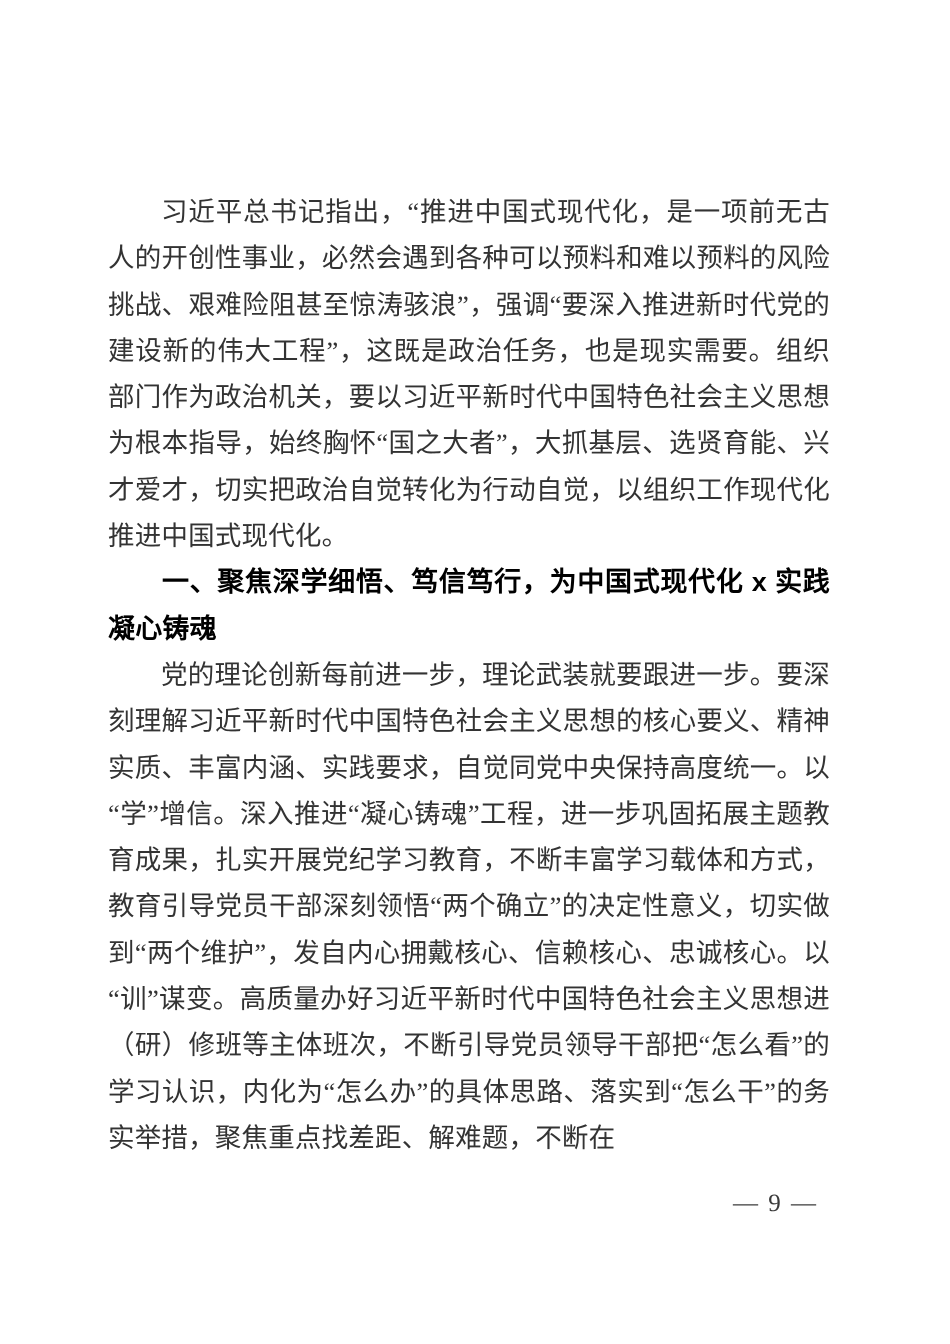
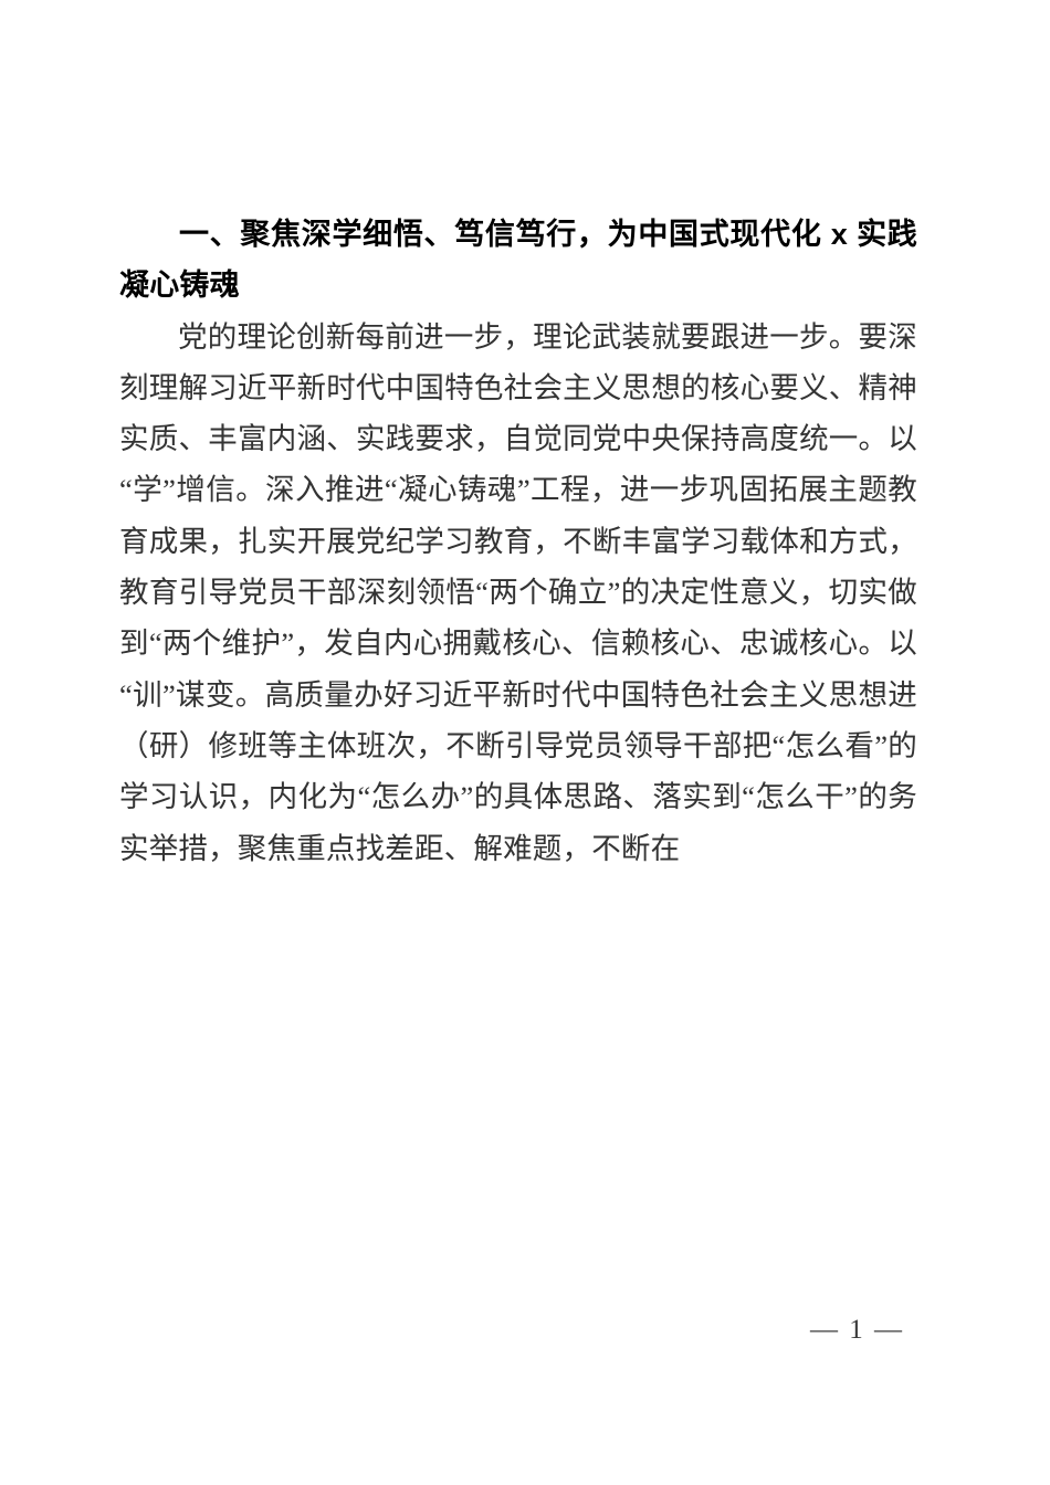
- 习近平总书记指出，“推进中国式现代化，是一项前无古人的开创性事业，必然会遇到各种可以预料和难以预料的风险挑战、艰难险阻甚至惊涛骇浪”，强调“要深入推进新时代党的建设新的伟大工程”，这既是政治任务，也是现实需要。组织部门作为政治机关，要以习近平新时代中国特色社会主义思想为根本指导，始终胸怀“国之大者”，大抓基层、选贤育能、兴才爱才，切实把政治自觉转化为行动自觉，以组织工作现代化推进中国式现代化。
  一、聚焦深学细悟、笃信笃行，为中国式现代化 x 实践凝心铸魂
  党的理论创新每前进一步，理论武装就要跟进一步。要深刻理解习近平新时代中国特色社会主义思想的核心要义、精神实质、丰富内涵、实践要求，自觉同党中央保持高度统一。以“学”增信。深入推进“凝心铸魂”工程，进一步巩固拓展主题教育成果，扎实开展党纪学习教育，不断丰富学习载体和方式，教育引导党员干部深刻领悟“两个确立”的决定性意义，切实做到“两个维护”，发自内心拥戴核心、信赖核心、忠诚核心。以“训”谋变。高质量办好习近平新时代中国特色社会主义思想进（研）修班等主体班次，不断引导党员领导干部把“怎么看”的学习认识，内化为“怎么办”的具体思路、落实到“怎么干”的务实举措，聚焦重点找差距、解难题，不断在
- — 9 —
+ — 1 —
